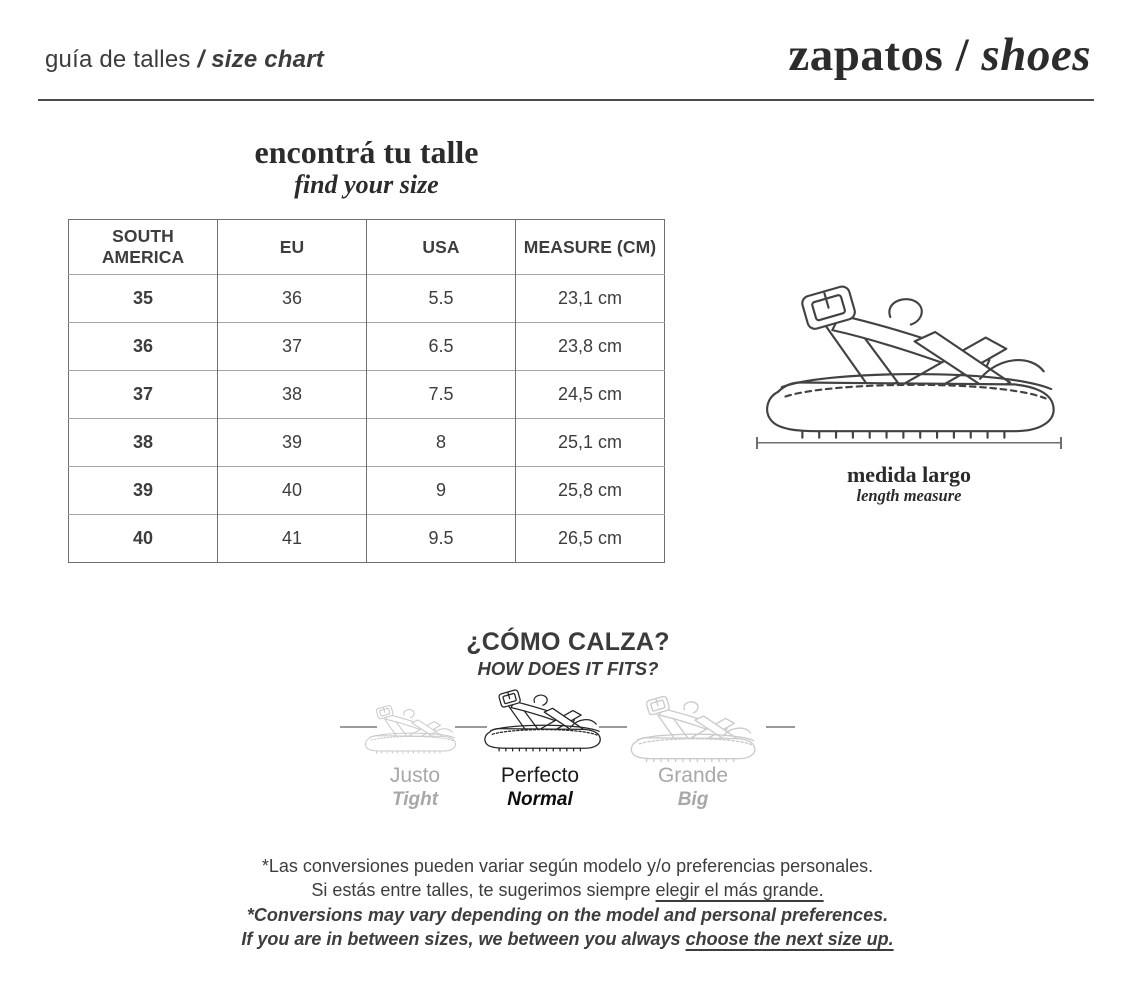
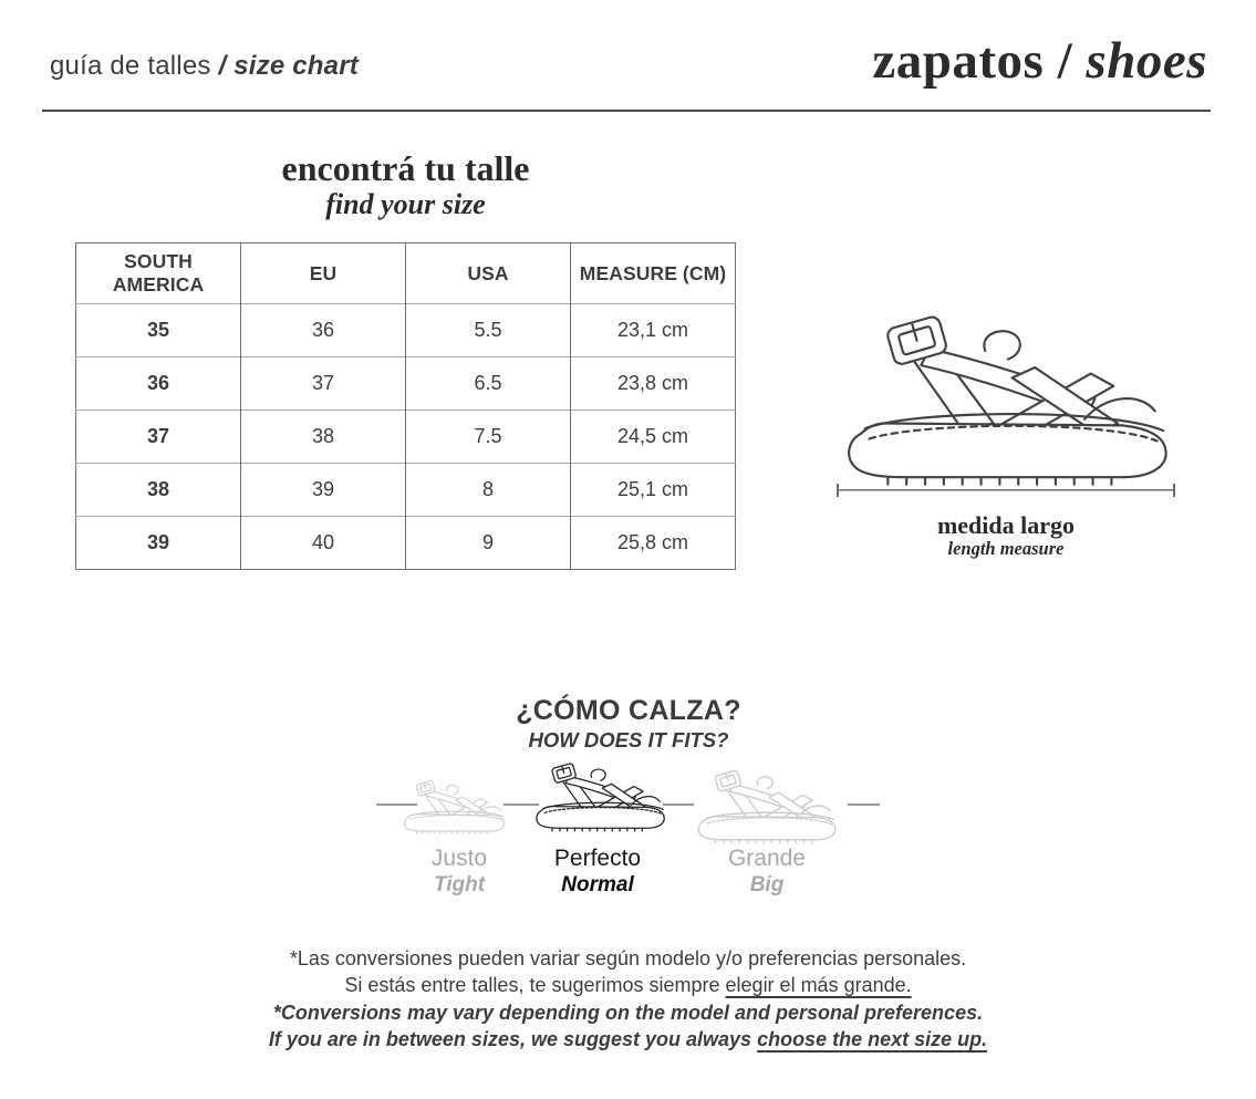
  guía de talles / size chart
  zapatos / shoes
  encontrá tu talle
  find your size
  SOUTH AMERICA	EU	USA	MEASURE (CM)
  35	36	5.5	23,1 cm
  36	37	6.5	23,8 cm
  37	38	7.5	24,5 cm
  38	39	8	25,1 cm
  39	40	9	25,8 cm
- 40	41	9.5	26,5 cm
  medida largo
  length measure
  ¿CÓMO CALZA?
  HOW DOES IT FITS?
  Justo
  Tight
  Perfecto
  Normal
  Grande
  Big
  *Las conversiones pueden variar según modelo y/o preferencias personales.
  Si estás entre talles, te sugerimos siempre elegir el más grande.
  *Conversions may vary depending on the model and personal preferences.
- If you are in between sizes, we between you always choose the next size up.
+ If you are in between sizes, we suggest you always choose the next size up.
